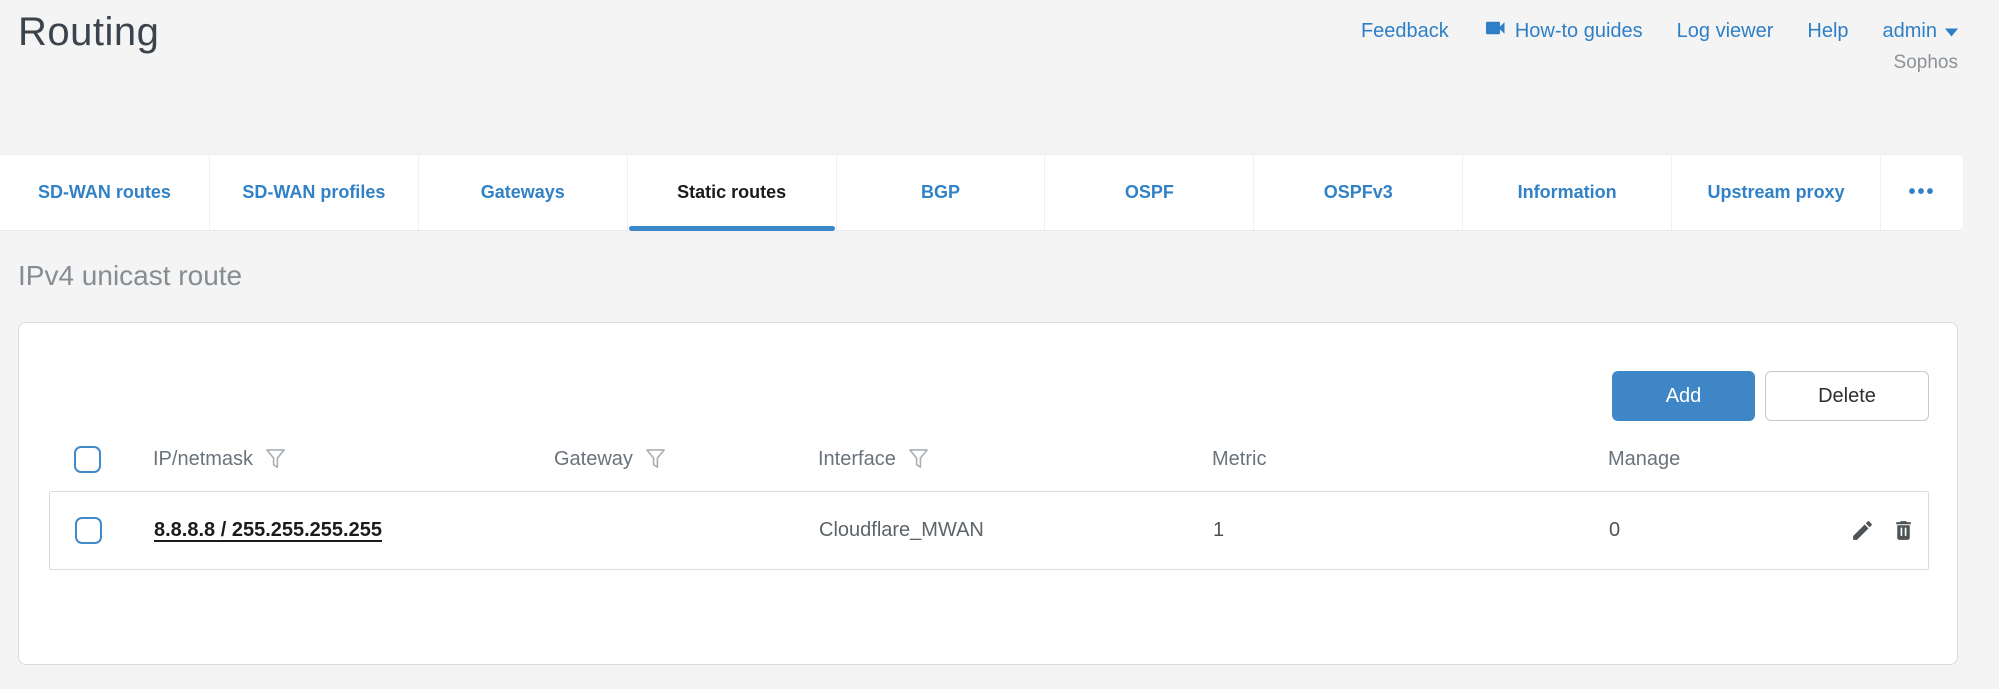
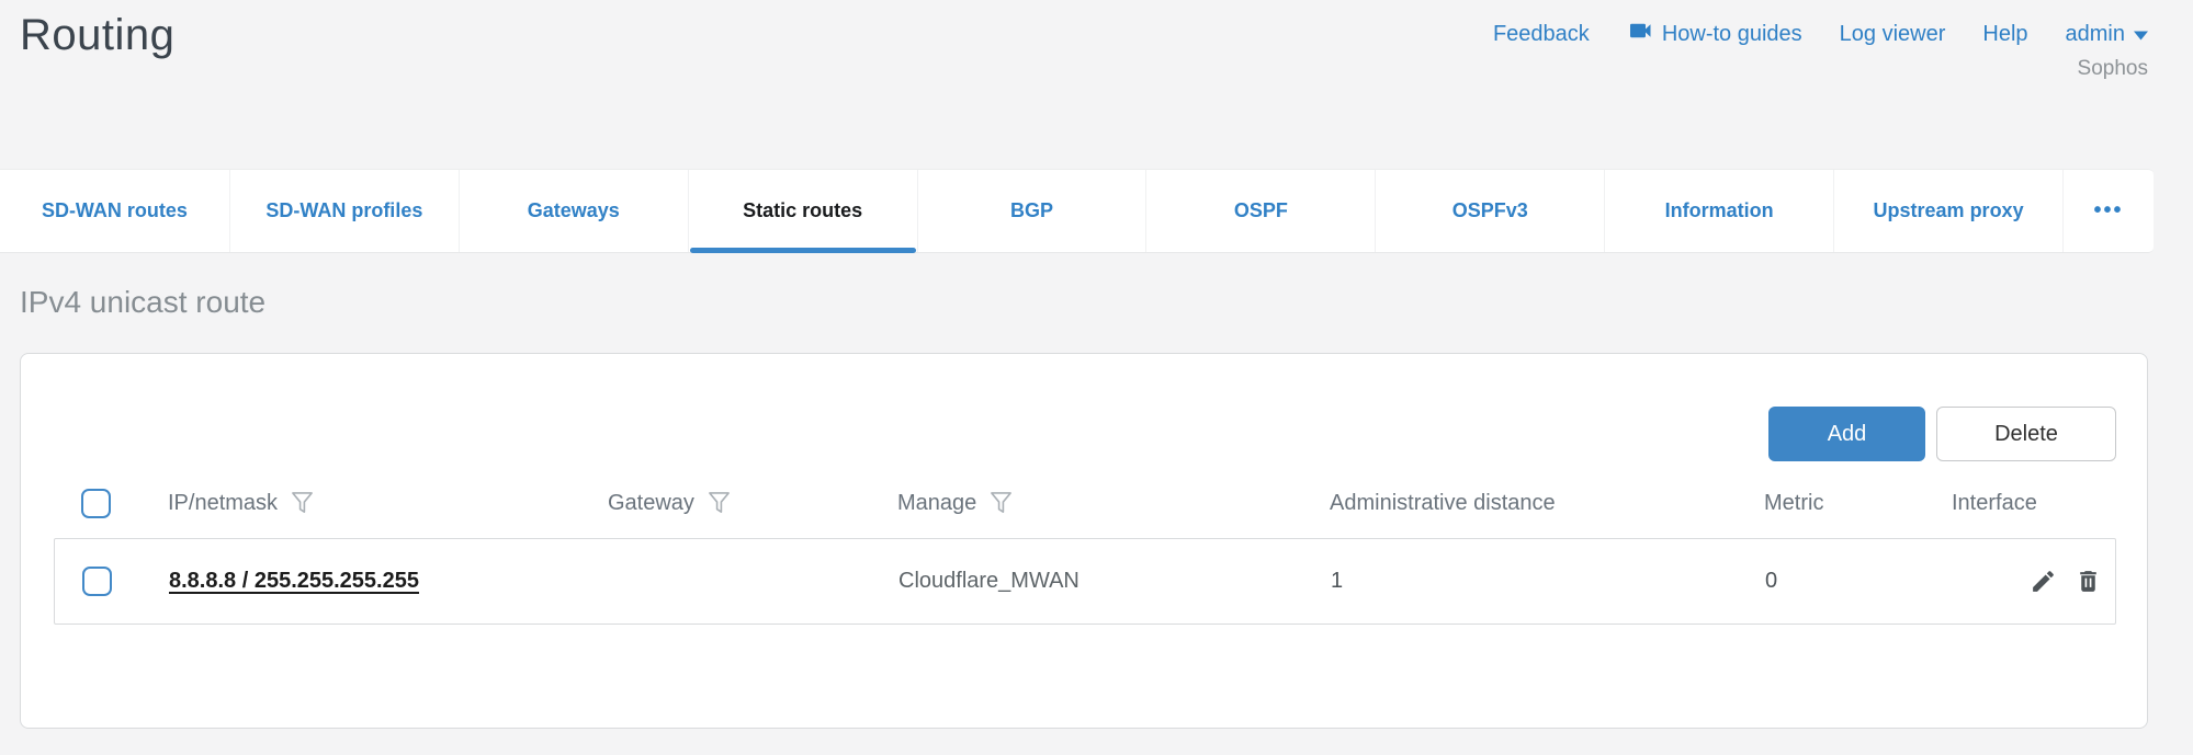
  Routing
  Feedback
  How-to guides
  Log viewer
  Help
  admin
  Sophos
  SD-WAN routes
  SD-WAN profiles
  Gateways
  Static routes
  BGP
  OSPF
  OSPFv3
  Information
  Upstream proxy
  •••
  IPv4 unicast route
  Add
  Delete
  IP/netmask
  Gateway
- Interface
+ Manage
+ Administrative distance
  Metric
- Manage
+ Interface
  8.8.8.8 / 255.255.255.255
  Cloudflare_MWAN
  1
  0
